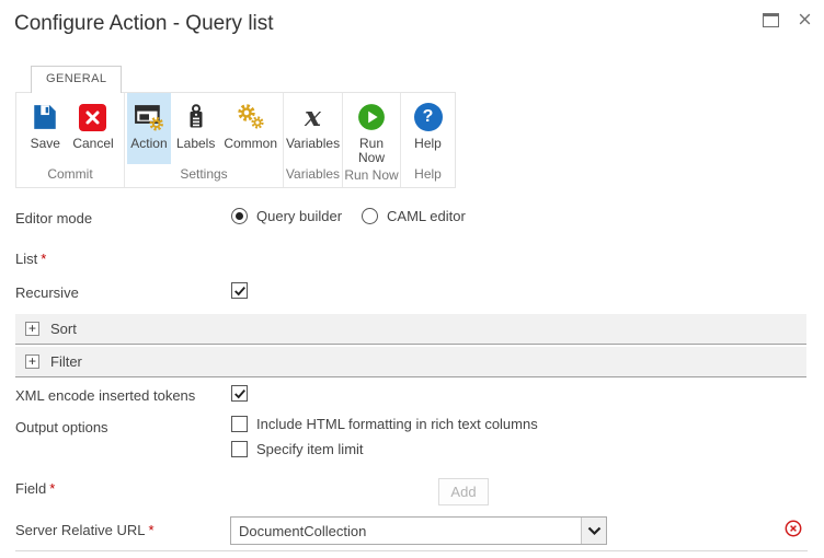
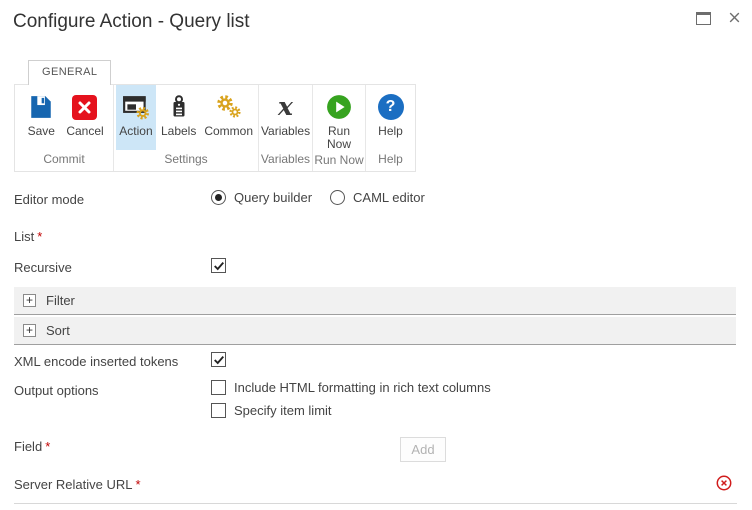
  Configure Action - Query list
  GENERAL
  Save
  Cancel
  Commit
  Action
  Labels
  Common
  Settings
  x
  Variables
  Variables
  Run Now
  Run Now
  ?
  Help
  Help
  Editor mode
  Query builder
  CAML editor
  List *
  Recursive
  +
- Sort
+ Filter
  +
- Filter
+ Sort
  XML encode inserted tokens
  Output options
  Include HTML formatting in rich text columns
  Specify item limit
  Field *
  Add
  Server Relative URL *
- DocumentCollection
